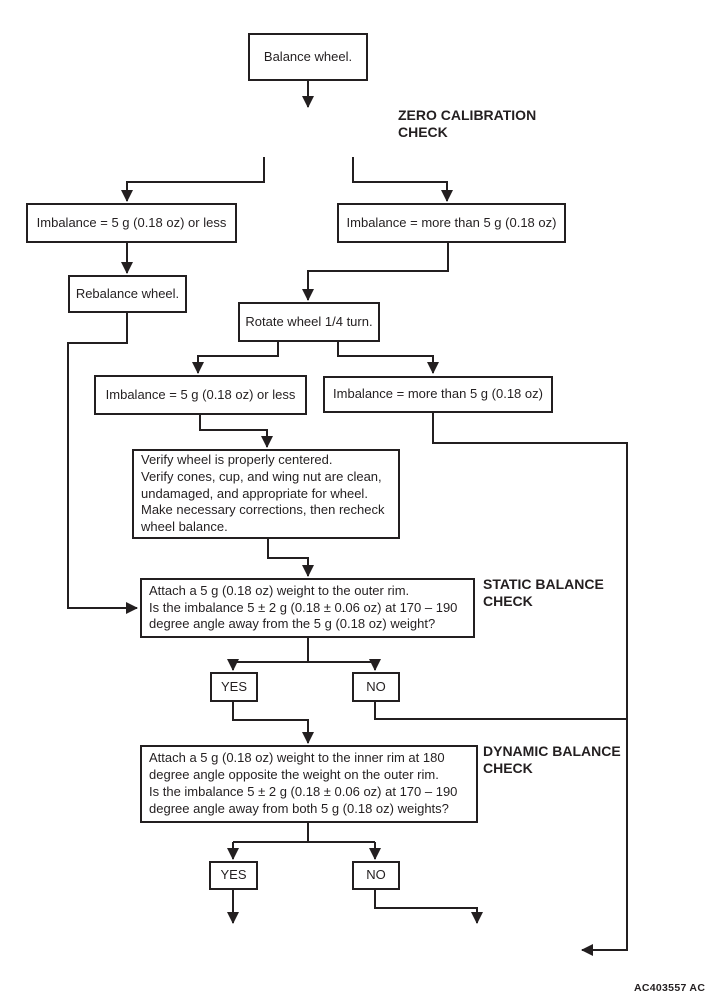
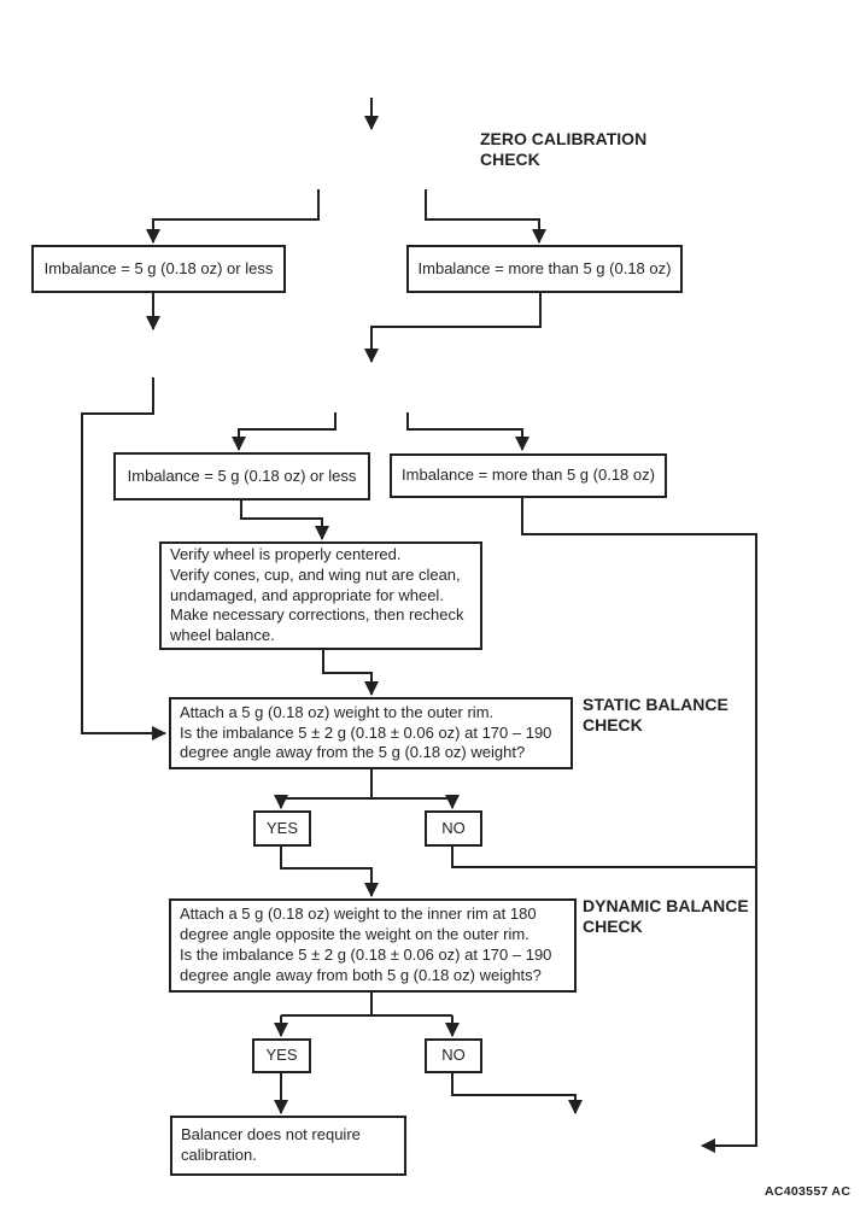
- Balance wheel.
  ZERO CALIBRATION
  CHECK
  Imbalance = 5 g (0.18 oz) or less
  Imbalance = more than 5 g (0.18 oz)
- Rebalance wheel.
- Rotate wheel 1/4 turn.
  Imbalance = 5 g (0.18 oz) or less
  Imbalance = more than 5 g (0.18 oz)
  Verify wheel is properly centered.
  Verify cones, cup, and wing nut are clean,
  undamaged, and appropriate for wheel.
  Make necessary corrections, then recheck
  wheel balance.
  Attach a 5 g (0.18 oz) weight to the outer rim.
  Is the imbalance 5 ± 2 g (0.18 ± 0.06 oz) at 170 – 190
  degree angle away from the 5 g (0.18 oz) weight?
  STATIC BALANCE
  CHECK
  YES
  NO
  Attach a 5 g (0.18 oz) weight to the inner rim at 180
  degree angle opposite the weight on the outer rim.
  Is the imbalance 5 ± 2 g (0.18 ± 0.06 oz) at 170 – 190
  degree angle away from both 5 g (0.18 oz) weights?
  DYNAMIC BALANCE
  CHECK
  YES
  NO
+ Balancer does not require
+ calibration.
  AC403557 AC
